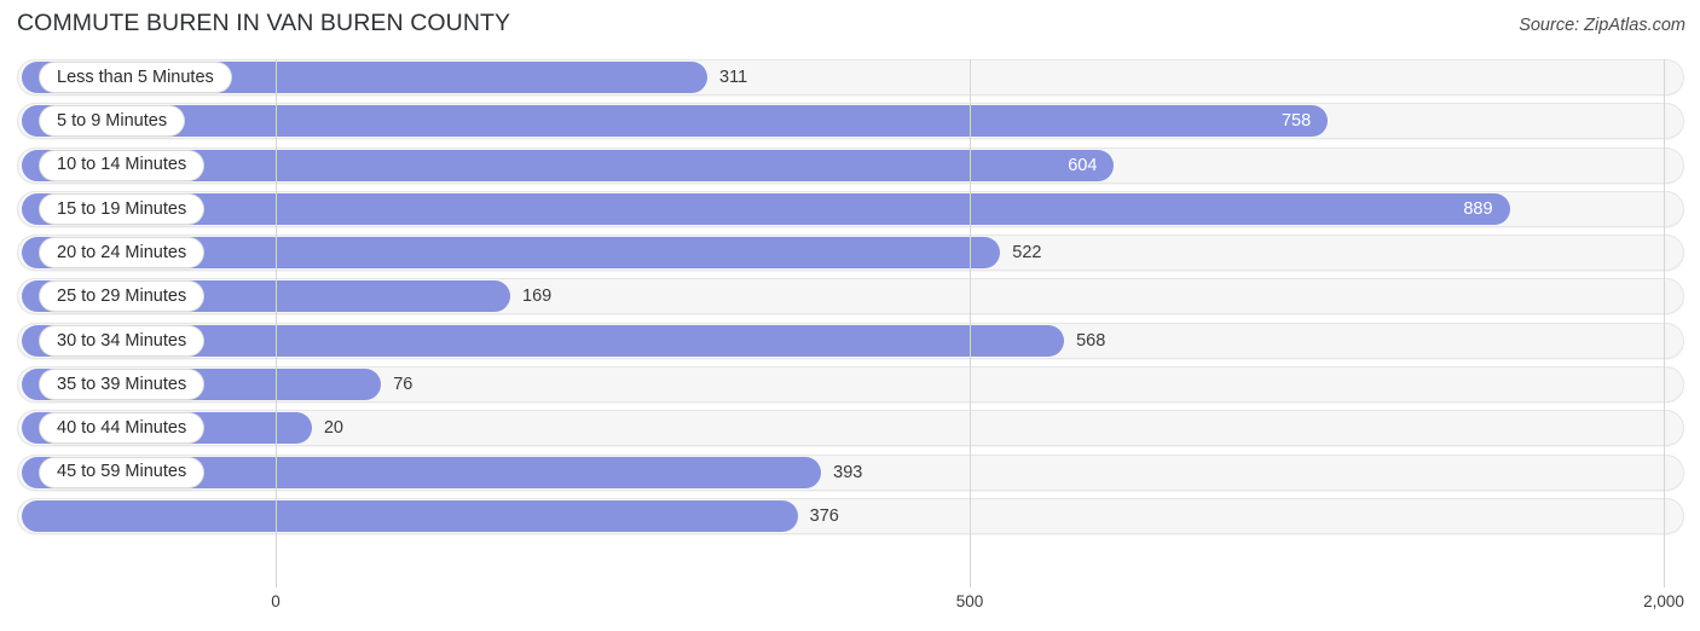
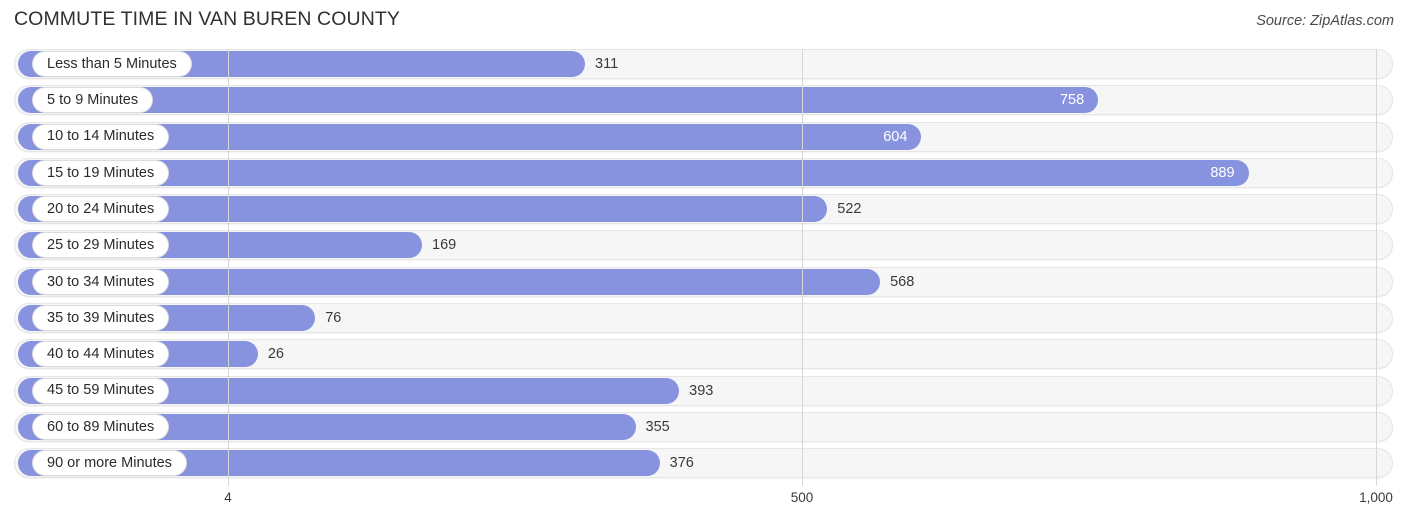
- COMMUTE BUREN IN VAN BUREN COUNTY
+ COMMUTE TIME IN VAN BUREN COUNTY
  Source: ZipAtlas.com
  311
  Less than 5 Minutes
  758
  5 to 9 Minutes
  604
  10 to 14 Minutes
  889
  15 to 19 Minutes
  522
  20 to 24 Minutes
  169
  25 to 29 Minutes
  568
  30 to 34 Minutes
  76
  35 to 39 Minutes
- 20
+ 26
  40 to 44 Minutes
  393
  45 to 59 Minutes
+ 355
+ 60 to 89 Minutes
  376
+ 90 or more Minutes
- 0
+ 4
  500
- 2,000
+ 1,000
